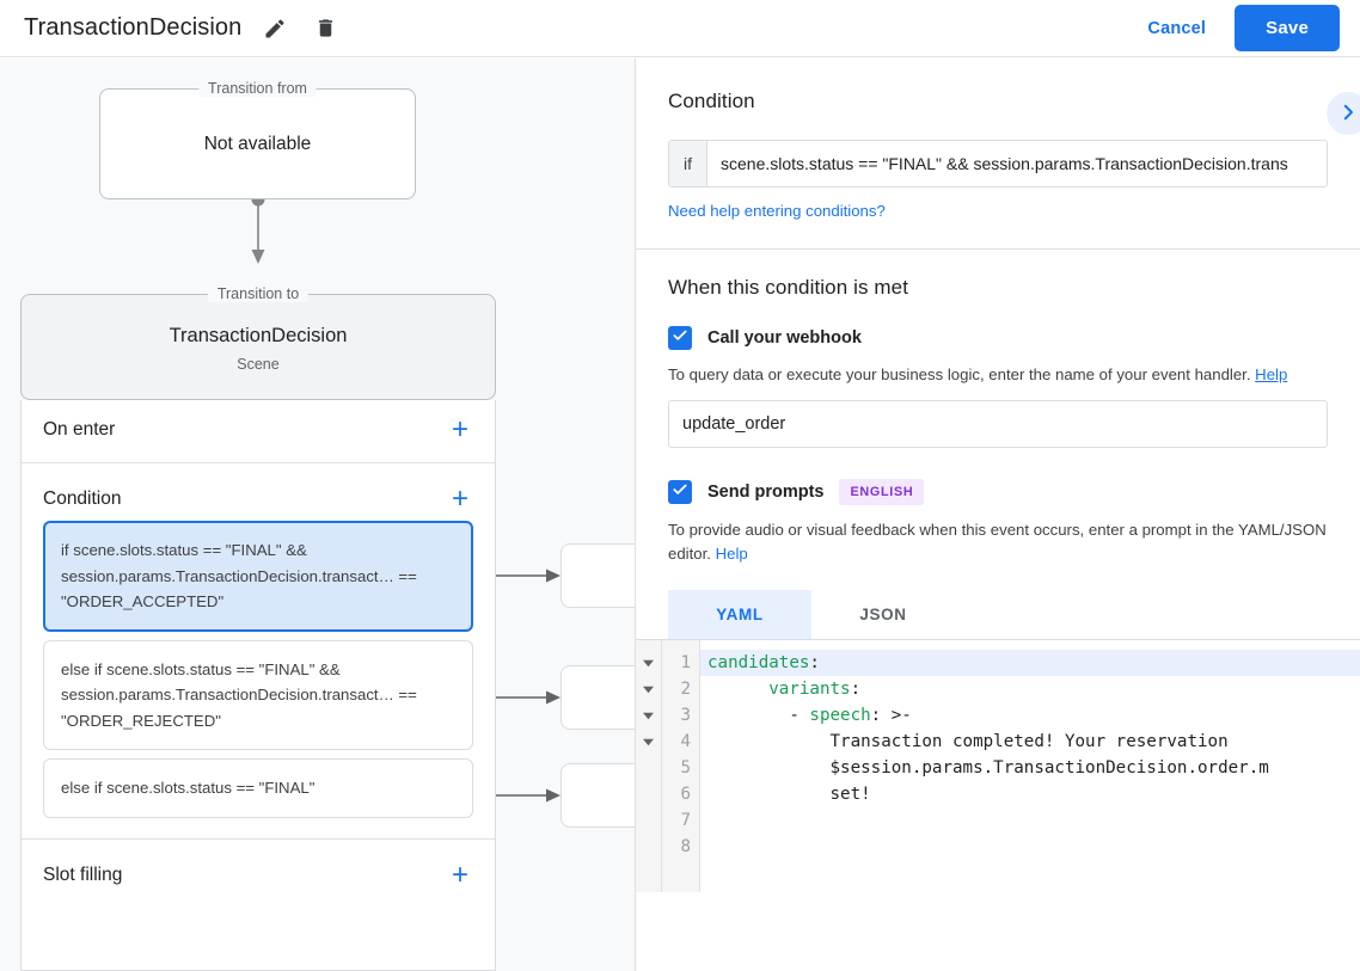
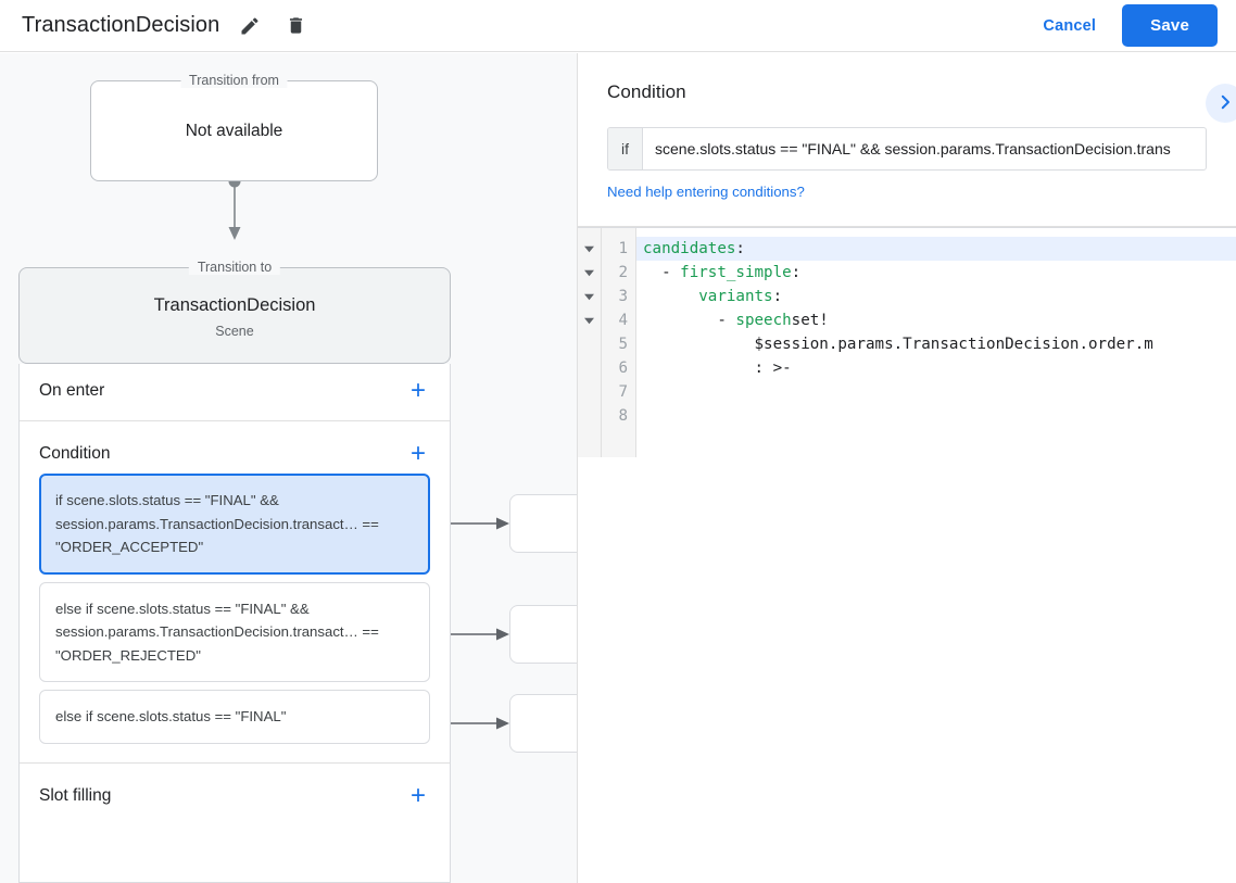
  TransactionDecision
  Cancel
  Save
  Transition from
  Not available
  Transition to
  TransactionDecision
  Scene
  On enter
  +
  Condition
  +
  if scene.slots.status == "FINAL" && session.params.TransactionDecision.transact… == "ORDER_ACCEPTED"
  else if scene.slots.status == "FINAL" && session.params.TransactionDecision.transact… == "ORDER_REJECTED"
  else if scene.slots.status == "FINAL"
  Slot filling
  +
  Condition
  if
  scene.slots.status == "FINAL" && session.params.TransactionDecision.trans
  Need help entering conditions?
- When this condition is met
- Call your webhook
- To query data or execute your business logic, enter the name of your event handler. Help
- update_order
- Send prompts
- ENGLISH
- To provide audio or visual feedback when this event occurs, enter a prompt in the YAML/JSON editor. Help
- YAML
- JSON
  1
  2
  3
  4
  5
  6
  7
  8
  candidates:
+ - first_simple:
  variants:
- - speech: >-
+ - speechset!
- Transaction completed! Your reservation
  $session.params.TransactionDecision.order.m
- set!
+ : >-
